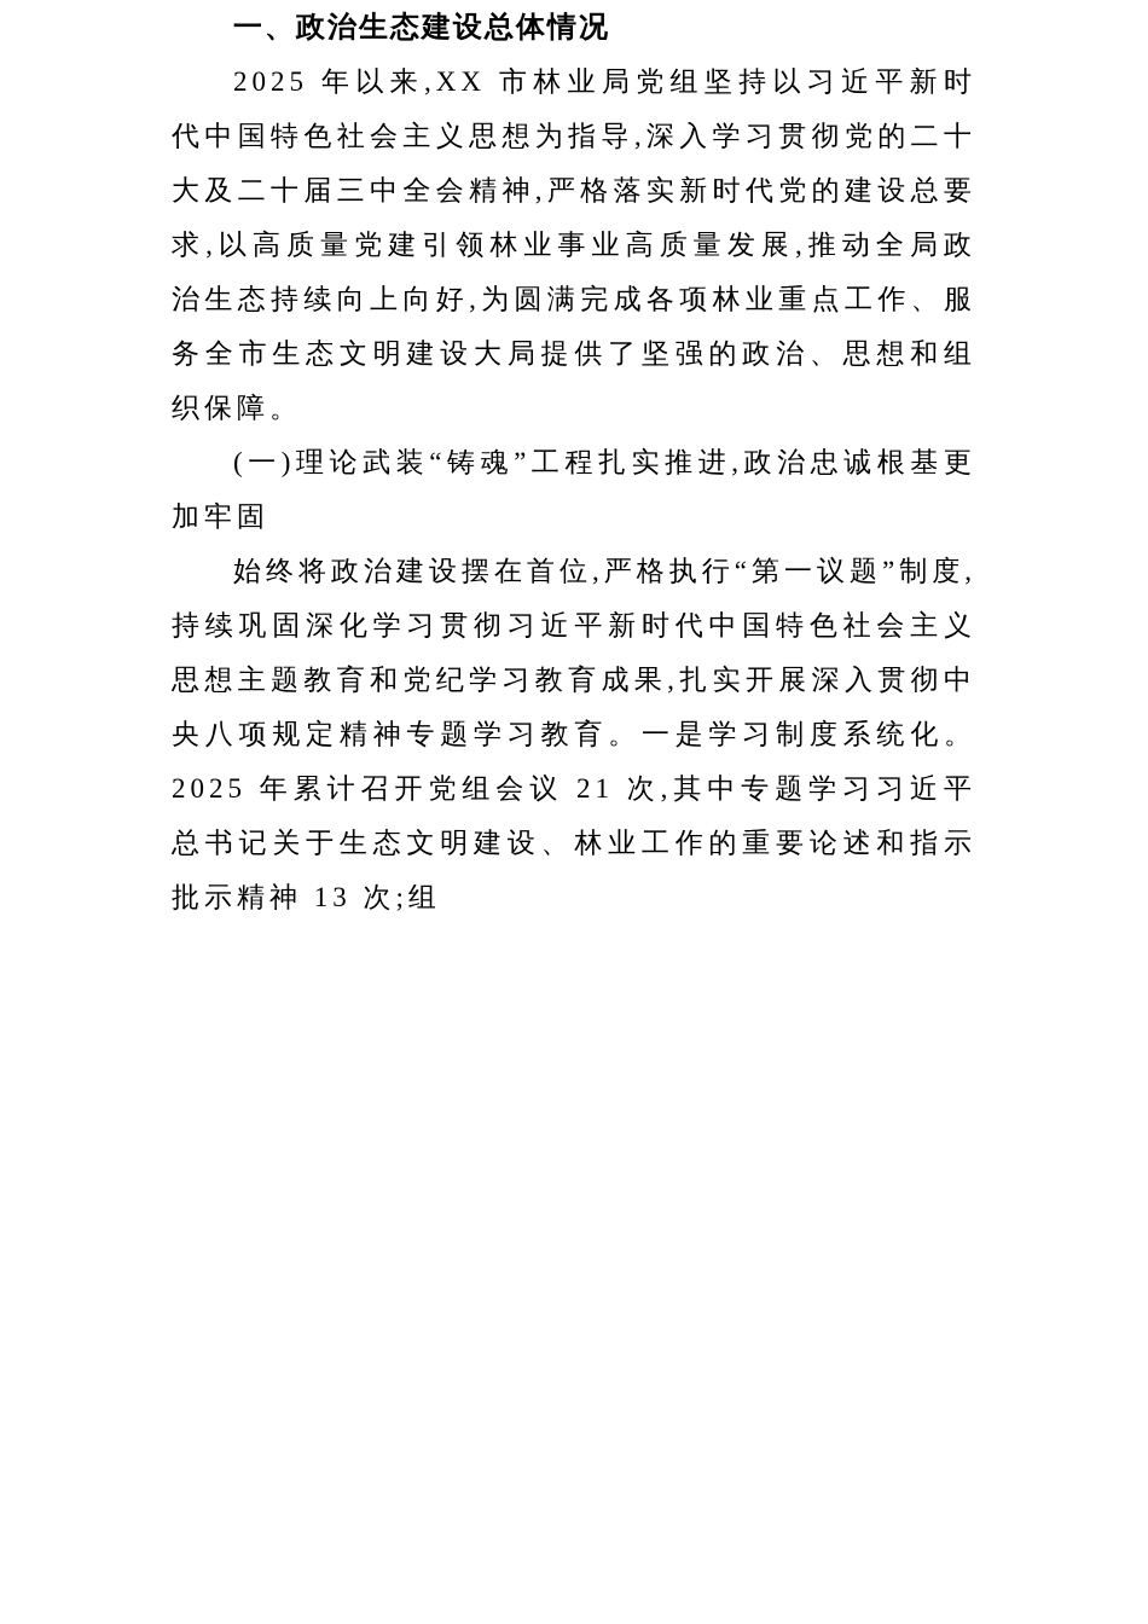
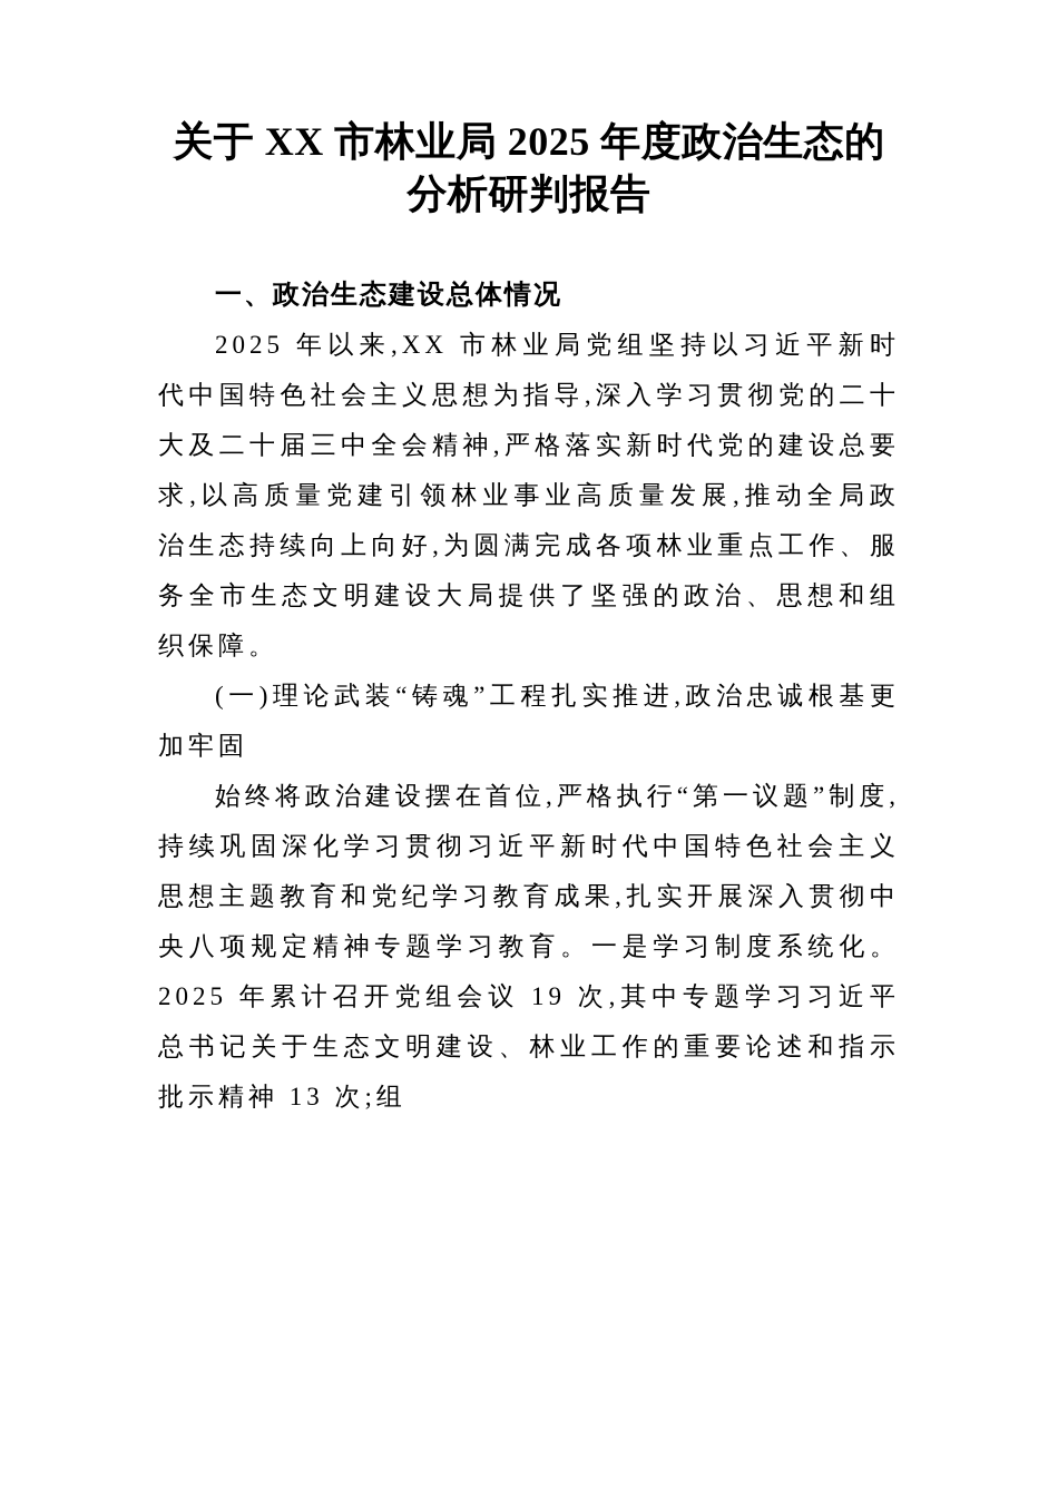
+ 关于 XX 市林业局 2025 年度政治生态的分析研判报告
  一、政治生态建设总体情况
  2025 年以来,XX 市林业局党组坚持以习近平新时代中国特色社会主义思想为指导,深入学习贯彻党的二十大及二十届三中全会精神,严格落实新时代党的建设总要求,以高质量党建引领林业事业高质量发展,推动全局政治生态持续向上向好,为圆满完成各项林业重点工作、服务全市生态文明建设大局提供了坚强的政治、思想和组织保障。
  (一)理论武装“铸魂”工程扎实推进,政治忠诚根基更加牢固
- 始终将政治建设摆在首位,严格执行“第一议题”制度,持续巩固深化学习贯彻习近平新时代中国特色社会主义思想主题教育和党纪学习教育成果,扎实开展深入贯彻中央八项规定精神专题学习教育。一是学习制度系统化。2025 年累计召开党组会议 21 次,其中专题学习习近平总书记关于生态文明建设、林业工作的重要论述和指示批示精神 13 次;组
+ 始终将政治建设摆在首位,严格执行“第一议题”制度,持续巩固深化学习贯彻习近平新时代中国特色社会主义思想主题教育和党纪学习教育成果,扎实开展深入贯彻中央八项规定精神专题学习教育。一是学习制度系统化。2025 年累计召开党组会议 19 次,其中专题学习习近平总书记关于生态文明建设、林业工作的重要论述和指示批示精神 13 次;组
